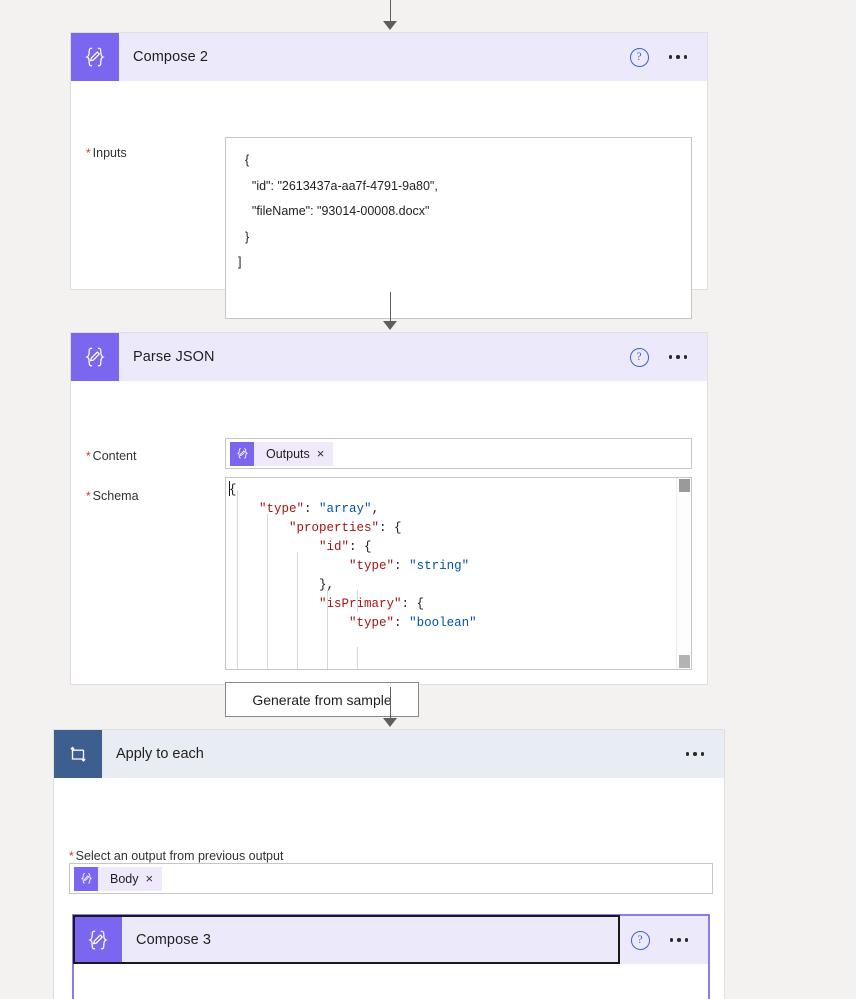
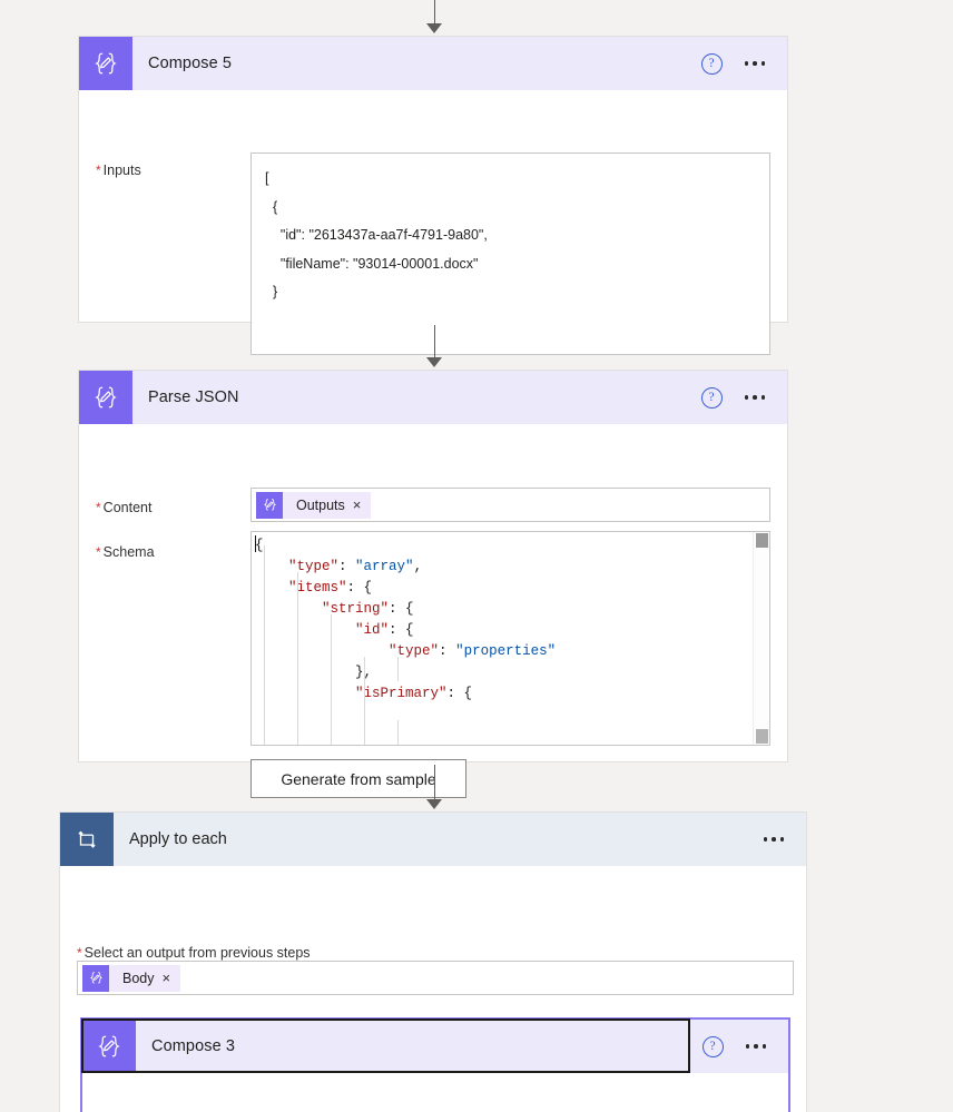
- Compose 2
+ Compose 5
  ?
  * Inputs
+ [
  {
  "id": "2613437a-aa7f-4791-9a80",
- "fileName": "93014-00008.docx"
+ "fileName": "93014-00001.docx"
  }
- ]
  Parse JSON
  ?
  * Content
  Outputs
  ×
  * Schema
  {
  "type": "array",
+ "items": {
- "properties": {
+ "string": {
  "id": {
- "type": "string"
+ "type": "properties"
  },
  "isPrimary": {
- "type": "boolean"
  Generate from sample
  Apply to each
- * Select an output from previous output
+ * Select an output from previous steps
  Body
  ×
  Compose 3
  ?
